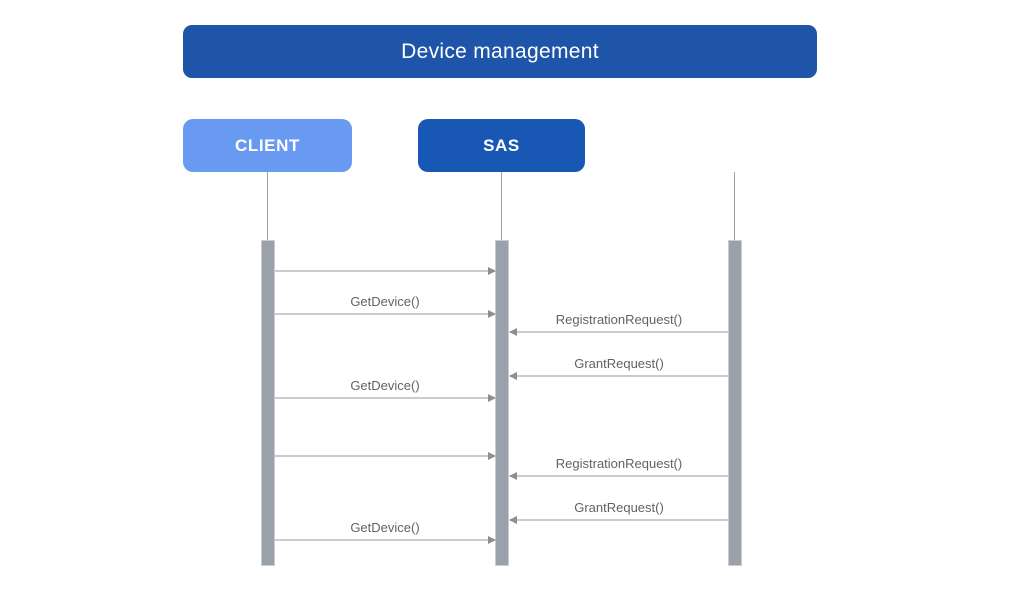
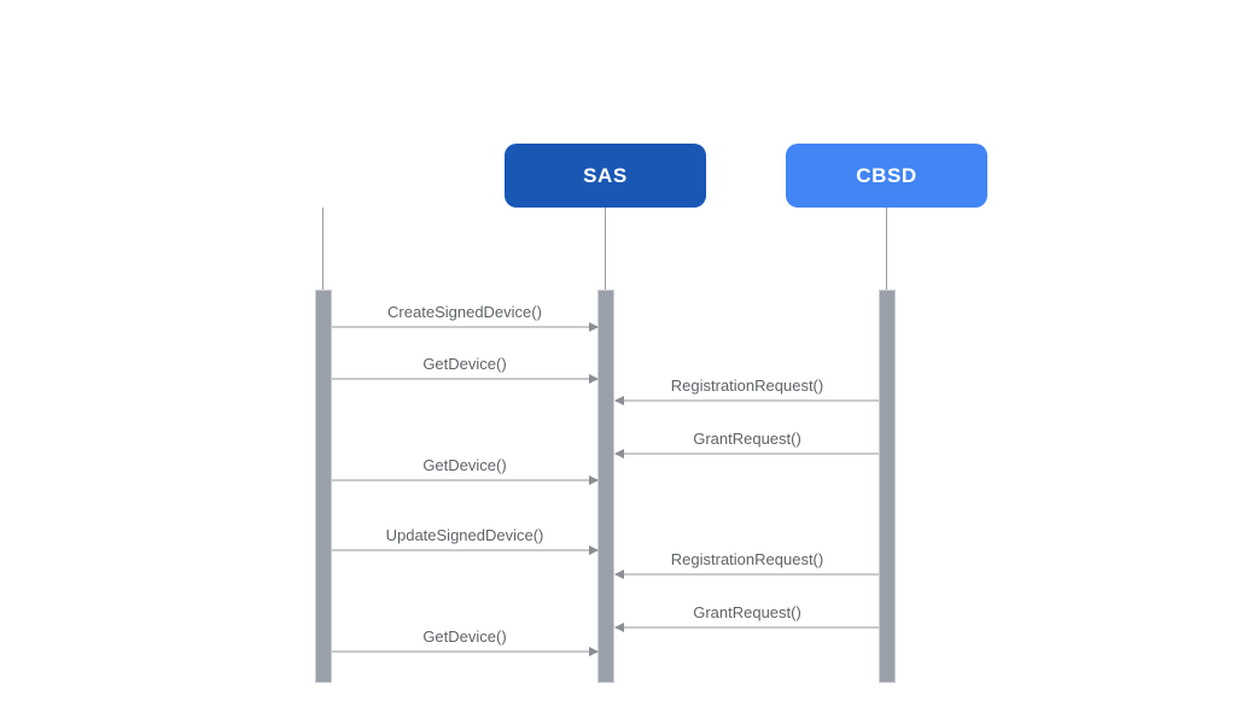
- Device management
- CLIENT
  SAS
+ CBSD
+ CreateSignedDevice()
  GetDevice()
  RegistrationRequest()
  GrantRequest()
  GetDevice()
+ UpdateSignedDevice()
  RegistrationRequest()
  GrantRequest()
  GetDevice()
